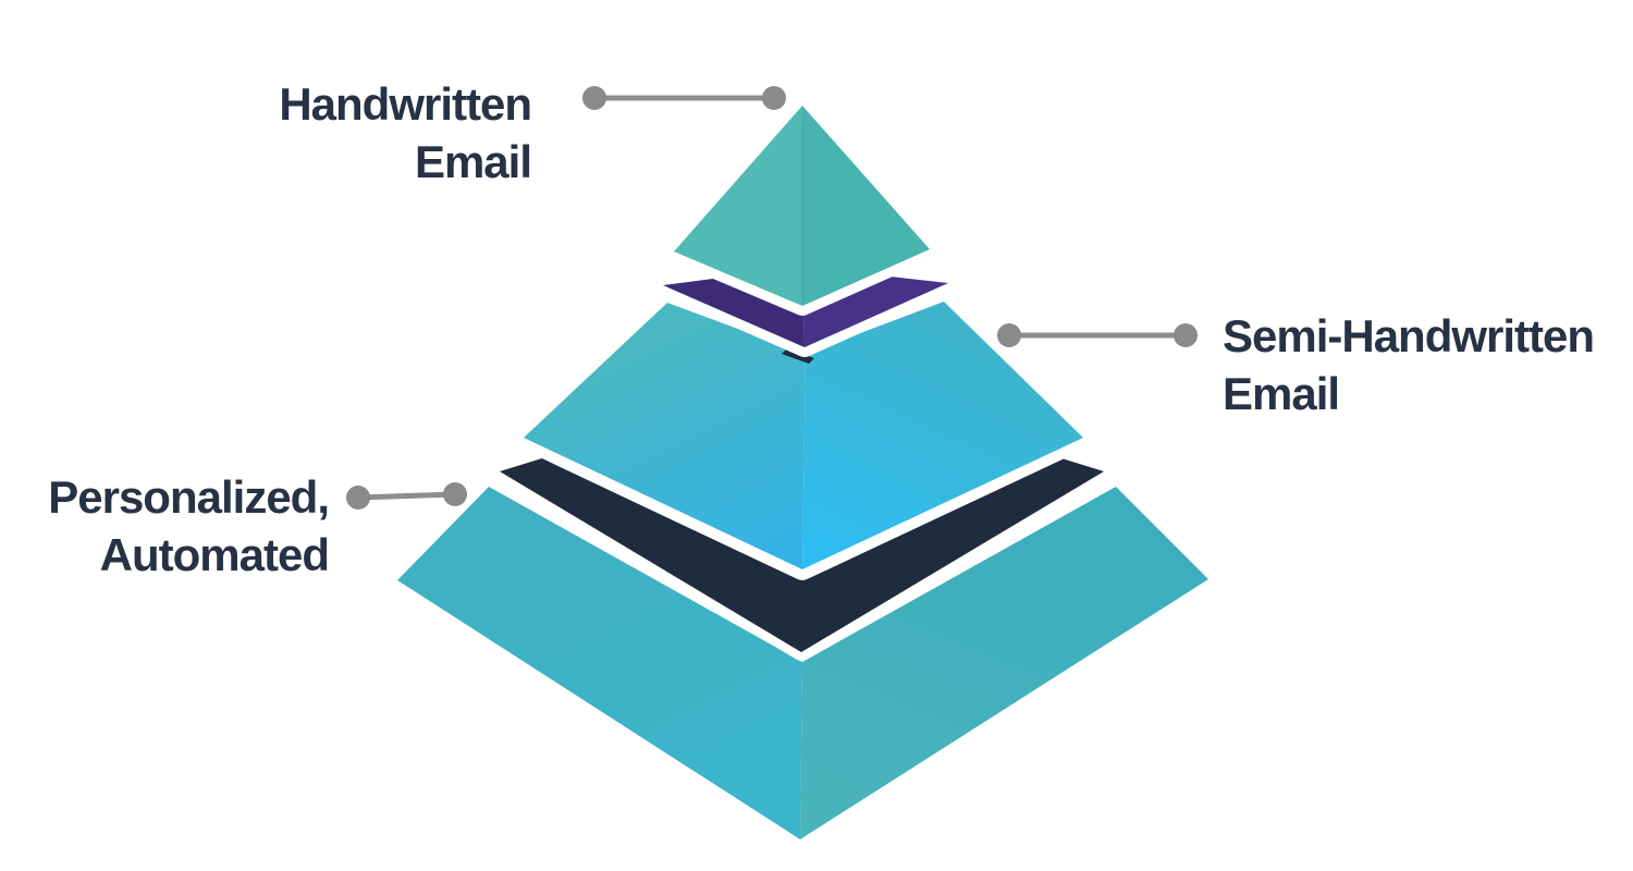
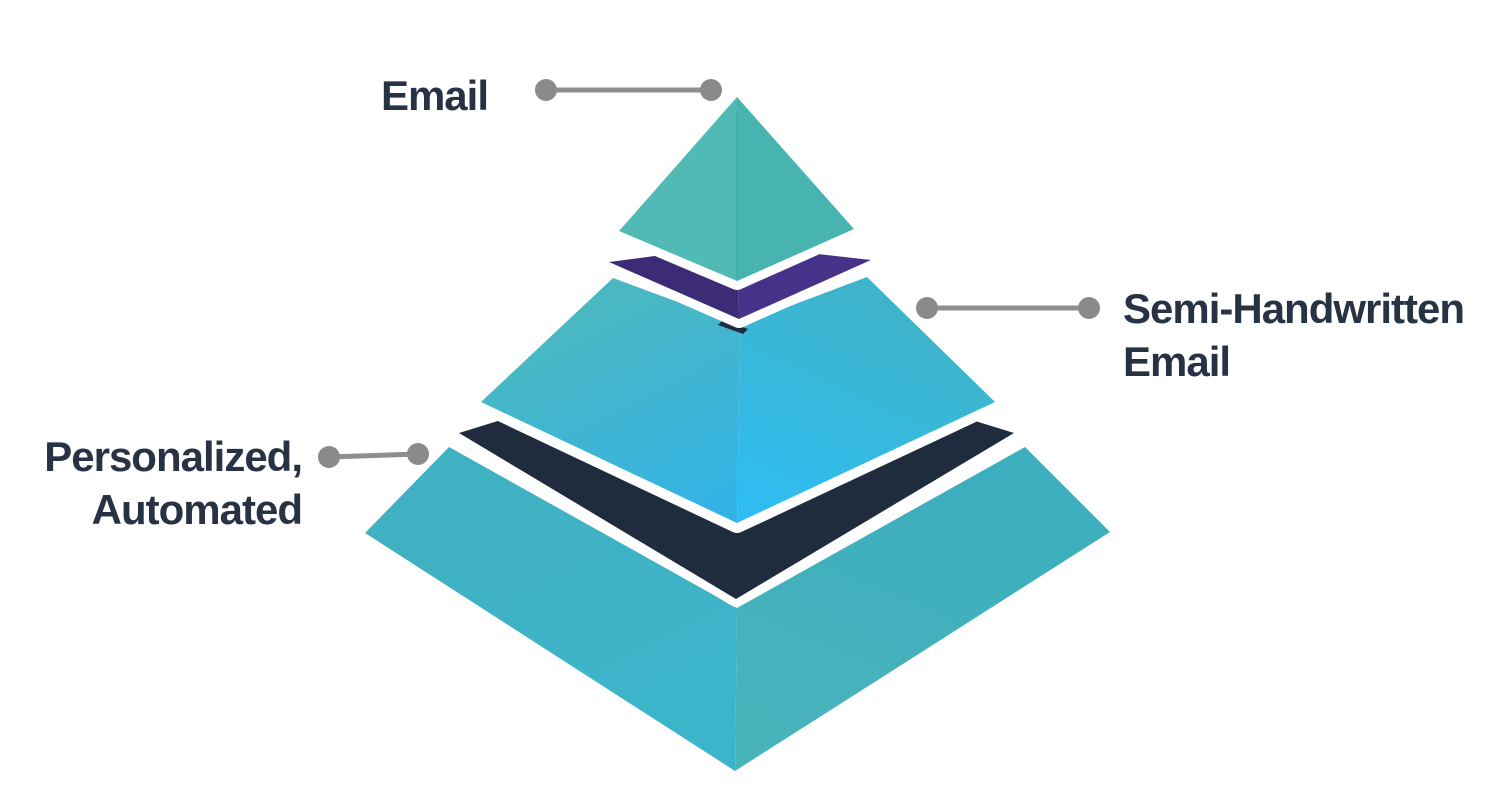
- Handwritten
  Email
  Semi-Handwritten
  Email
  Personalized,
  Automated
